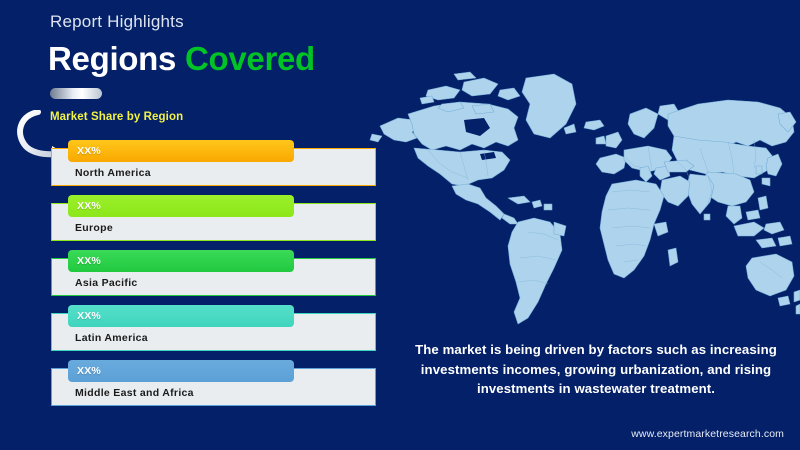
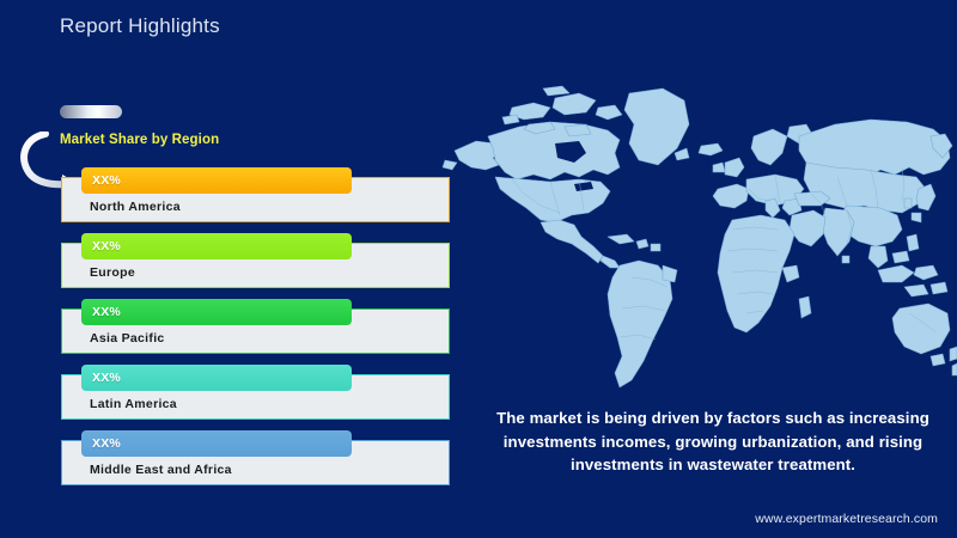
  Report Highlights
- Regions Covered
  Market Share by Region
  XX%
  North America
  XX%
  Europe
  XX%
  Asia Pacific
  XX%
  Latin America
  XX%
  Middle East and Africa
  The market is being driven by factors such as increasing investments incomes, growing urbanization, and rising investments in wastewater treatment.
  www.expertmarketresearch.com
